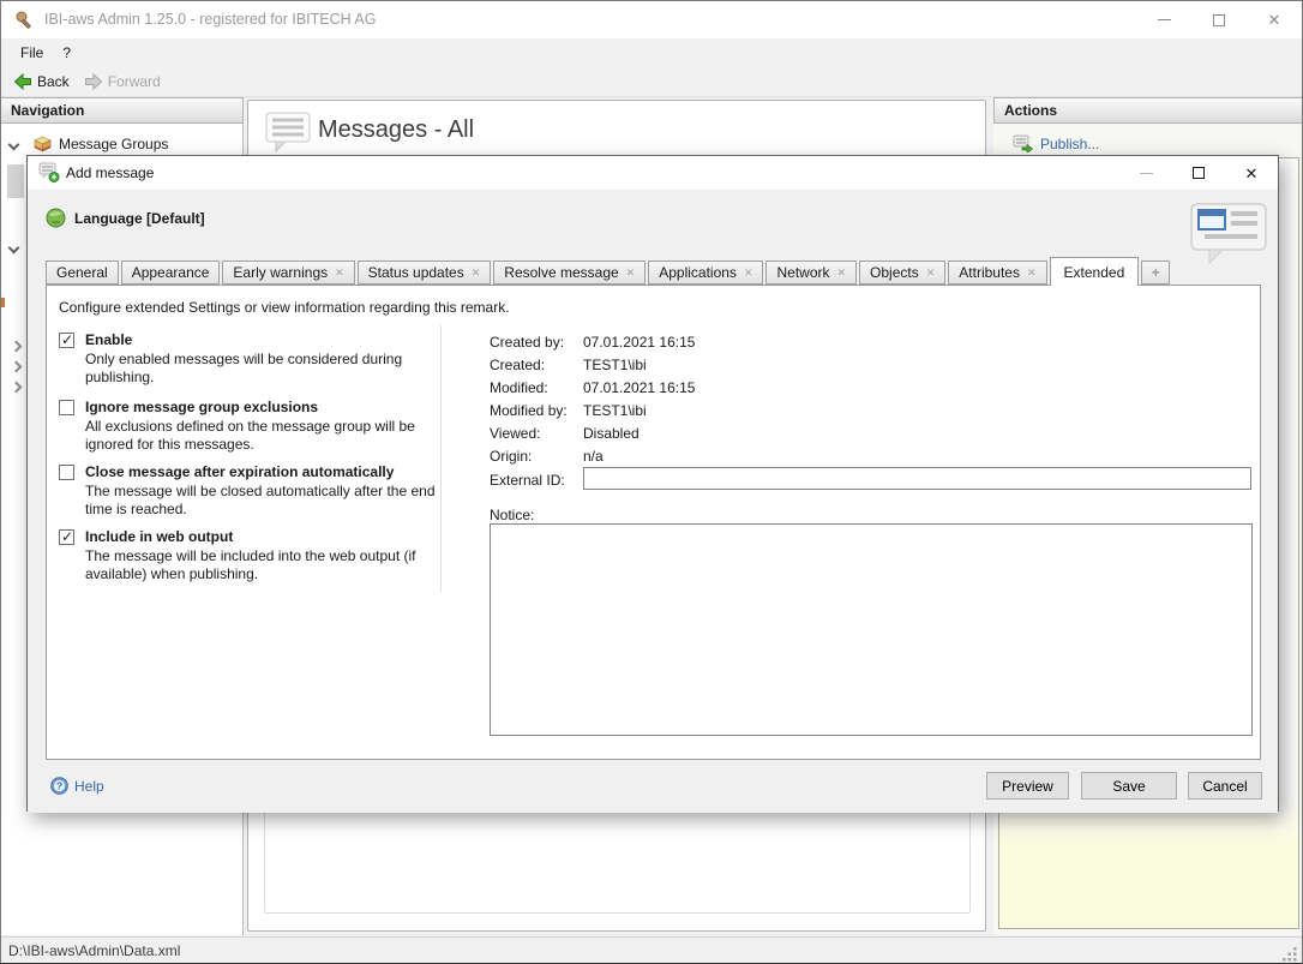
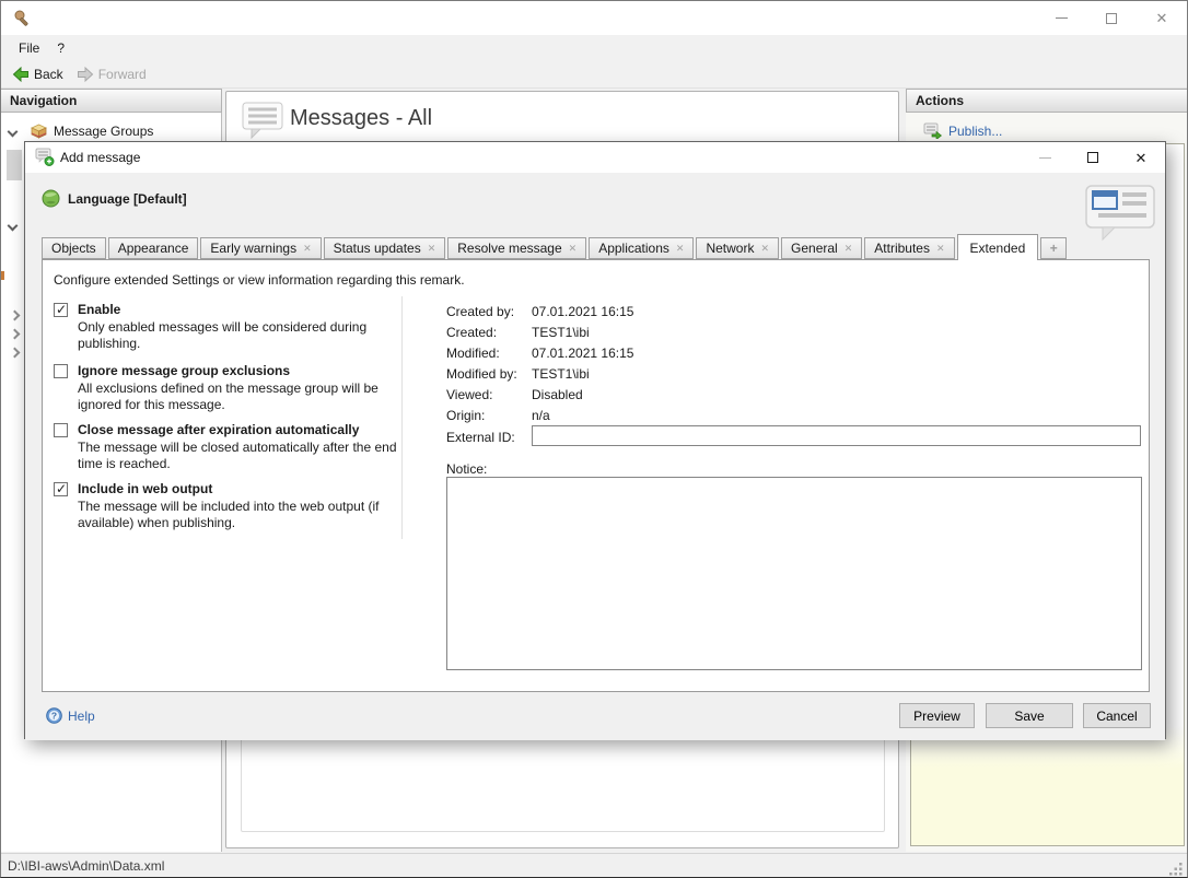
- IBI-aws Admin 1.25.0 - registered for IBITECH AG
  ✕
  File
  ?
  Back
  Forward
  Navigation
  Message Groups
  Messages - All
  Actions
  Publish...
  D:\IBI-aws\Admin\Data.xml
  Add message
  ✕
  Language [Default]
- General
+ Objects
  Appearance
  Early warnings
  ✕
  Status updates
  ✕
  Resolve message
  ✕
  Applications
  ✕
  Network
  ✕
- Objects
+ General
  ✕
  Attributes
  ✕
  Extended
  +
  Configure extended Settings or view information regarding this remark.
  Enable
  Only enabled messages will be considered during publishing.
  Ignore message group exclusions
- All exclusions defined on the message group will be ignored for this messages.
+ All exclusions defined on the message group will be ignored for this message.
  Close message after expiration automatically
  The message will be closed automatically after the end time is reached.
  Include in web output
  The message will be included into the web output (if available) when publishing.
  Created by:
  07.01.2021 16:15
  Created:
  TEST1\ibi
  Modified:
  07.01.2021 16:15
  Modified by:
  TEST1\ibi
  Viewed:
  Disabled
  Origin:
  n/a
  External ID:
  Notice:
  ?
  Help
  Preview
  Save
  Cancel
